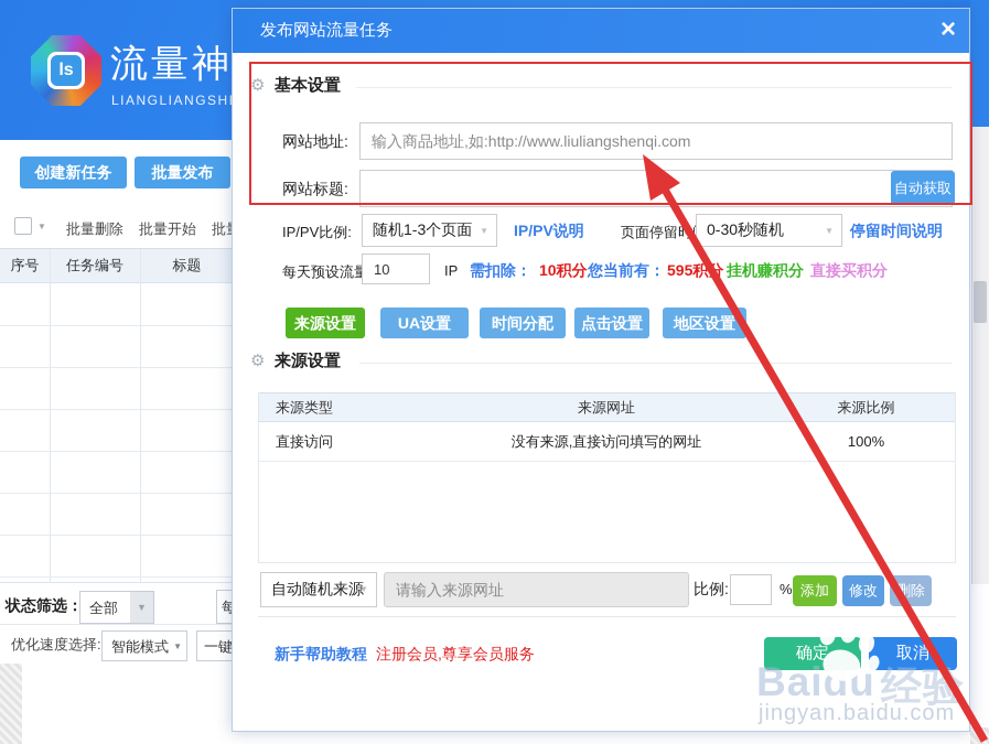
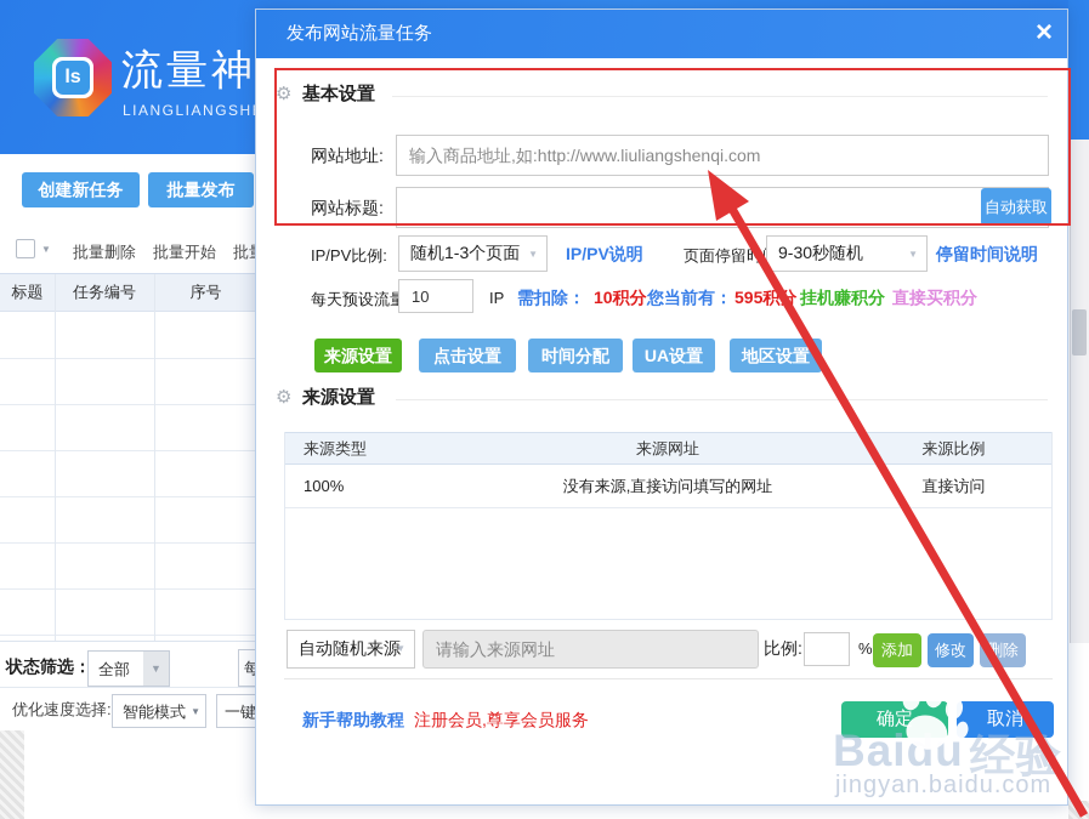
  ls
  流量神
  LIANGLIANGSH
  创建新任务
  批量发布
  ▼
  批量删除
  批量开始
- 序号
+ 标题
  任务编号
- 标题
+ 序号
  状态筛选：
  全部
  ▼
  每
  优化速度选择:
  智能模式
  ▼
  一键
  发布网站流量任务
  ×
  ⚙
  基本设置
  网站地址:
  输入商品地址,如:http://www.liuliangshenqi.com
  网站标题:
  自动获取
  IP/PV比例:
  随机1-3个页面
  ▼
  IP/PV说明
- 0-30秒随机
+ 9-30秒随机
  ▼
  停留时间说明
  每天预设流
  10
  IP
  需扣除：
  10积分
  您当前有：
  595积
  挂机赚积分
  直接买积分
  来源设置
- UA设置
+ 点击设置
  时间分配
- 点击设置
+ UA设置
  地区设置
  ⚙
  来源设置
  来源类型
  来源网址
  来源比例
- 直接访问
+ 100%
  没有来源,直接访问填写的网址
- 100%
+ 直接访问
  自动随机来源
  ▼
  请输入来源网址
  比例:
  %
  添加
  修改
  删除
  新手帮助教程
  注册会员,尊享会员服务
  确定
  取消
  Baidu
  经验
  jingyan.baidu.com
